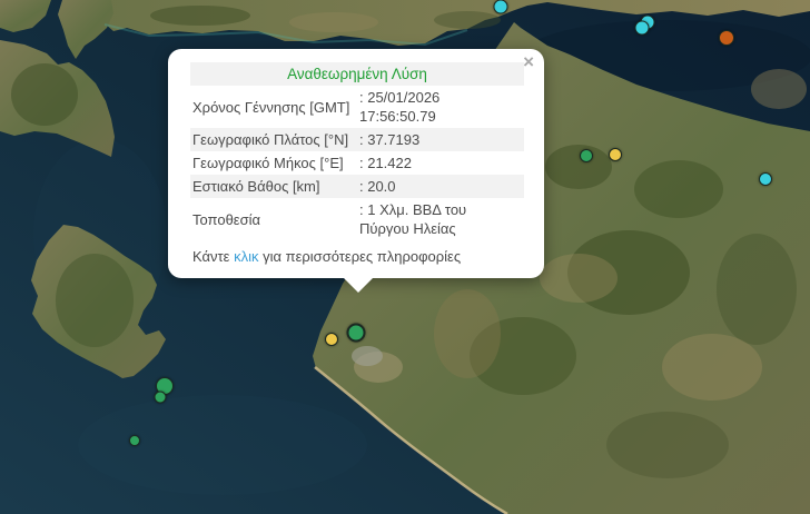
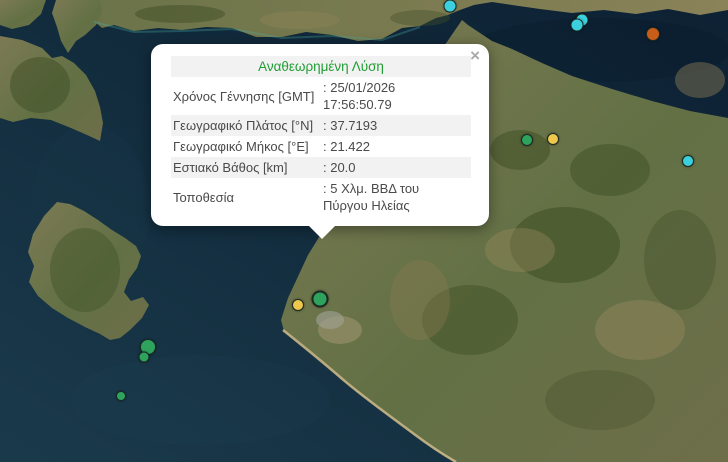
  ×
  Αναθεωρημένη Λύση
  Χρόνος Γέννησης [GMT]	: 25/01/2026 17:56:50.79
  Γεωγραφικό Πλάτος [°N]	: 37.7193
  Γεωγραφικό Μήκος [°E]	: 21.422
  Εστιακό Βάθος [km]	: 20.0
- Τοποθεσία	: 1 Χλμ. ΒΒΔ του Πύργου Ηλείας
+ Τοποθεσία	: 5 Χλμ. ΒΒΔ του Πύργου Ηλείας
- Κάντε κλικ για περισσότερες πληροφορίες
